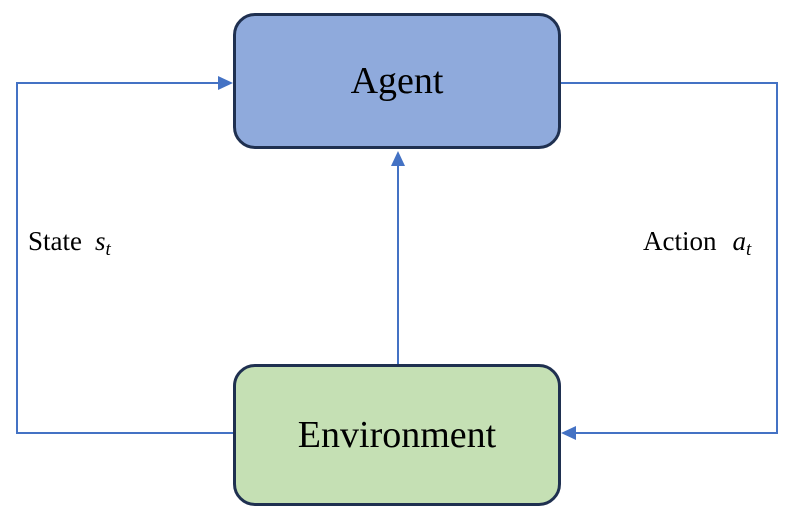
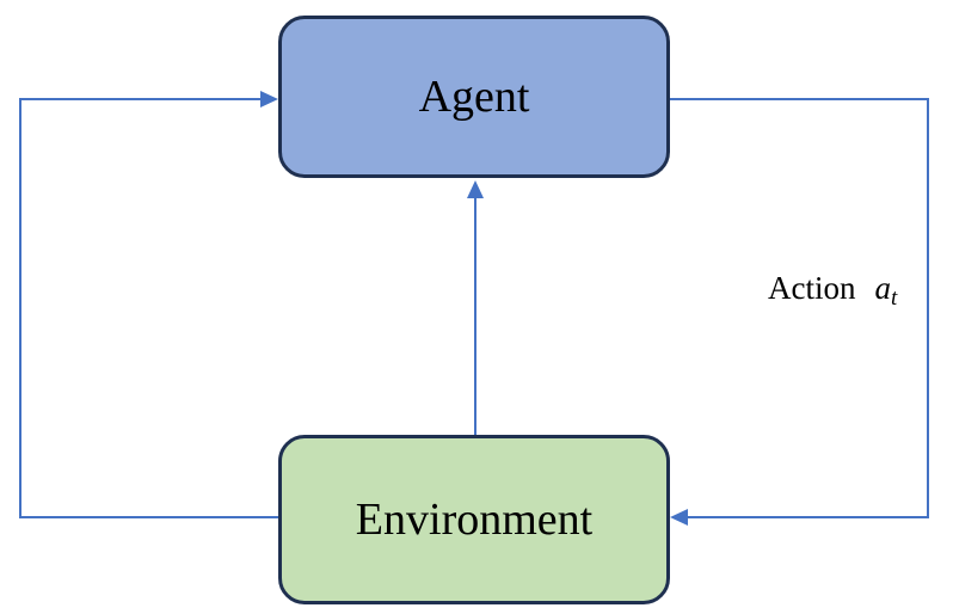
  Agent
  Environment
- State st
  Action at
